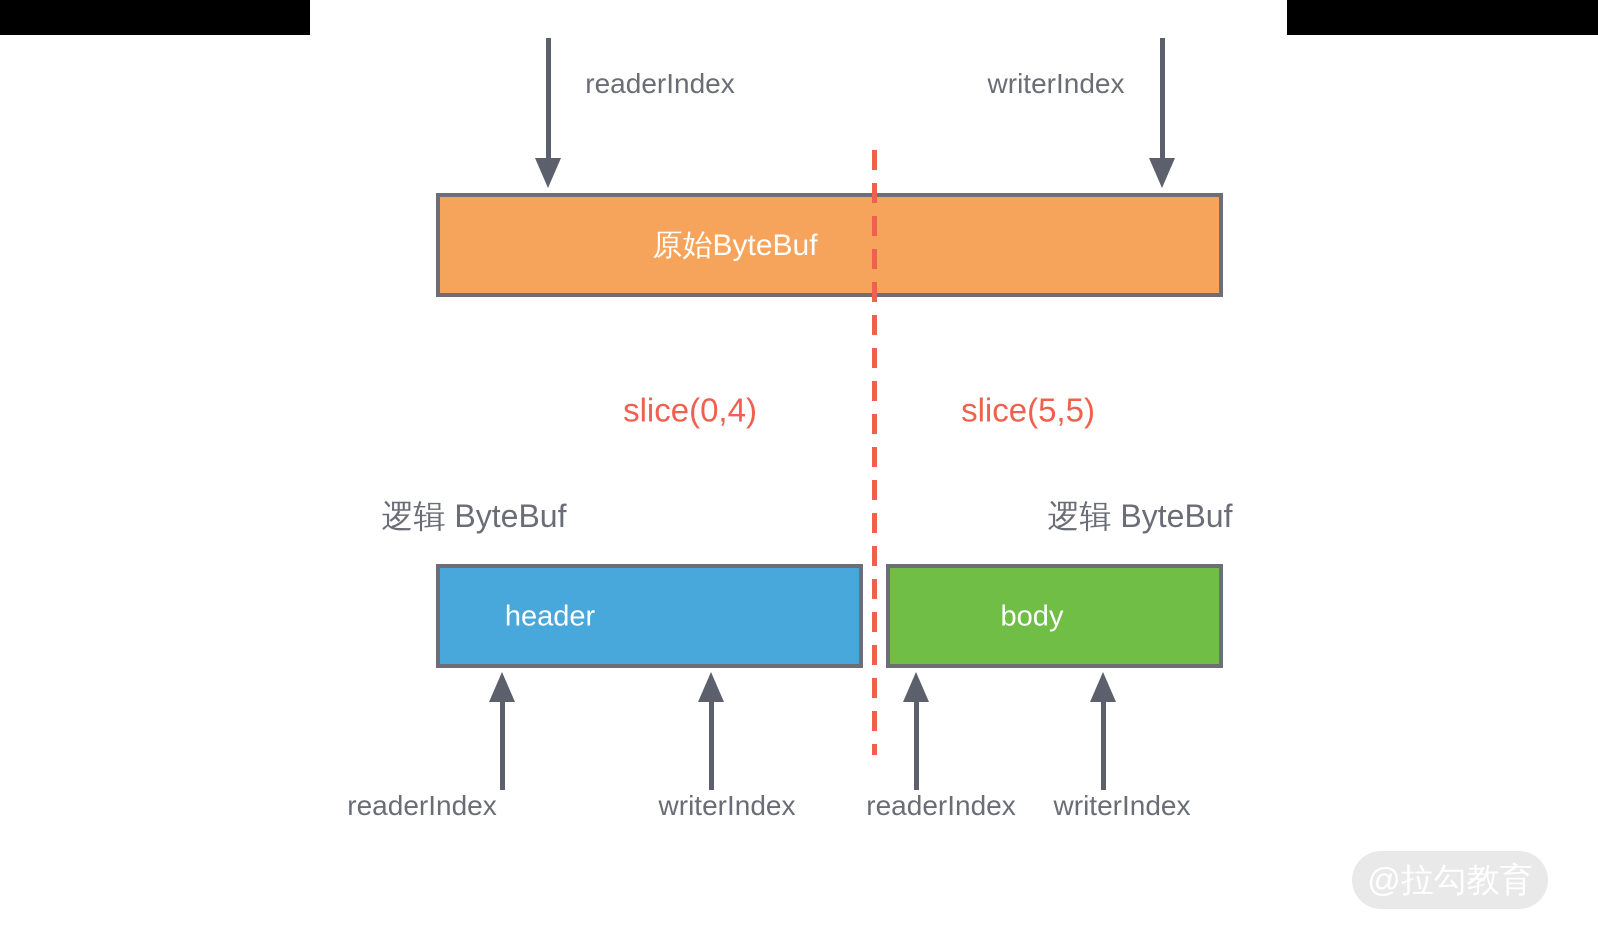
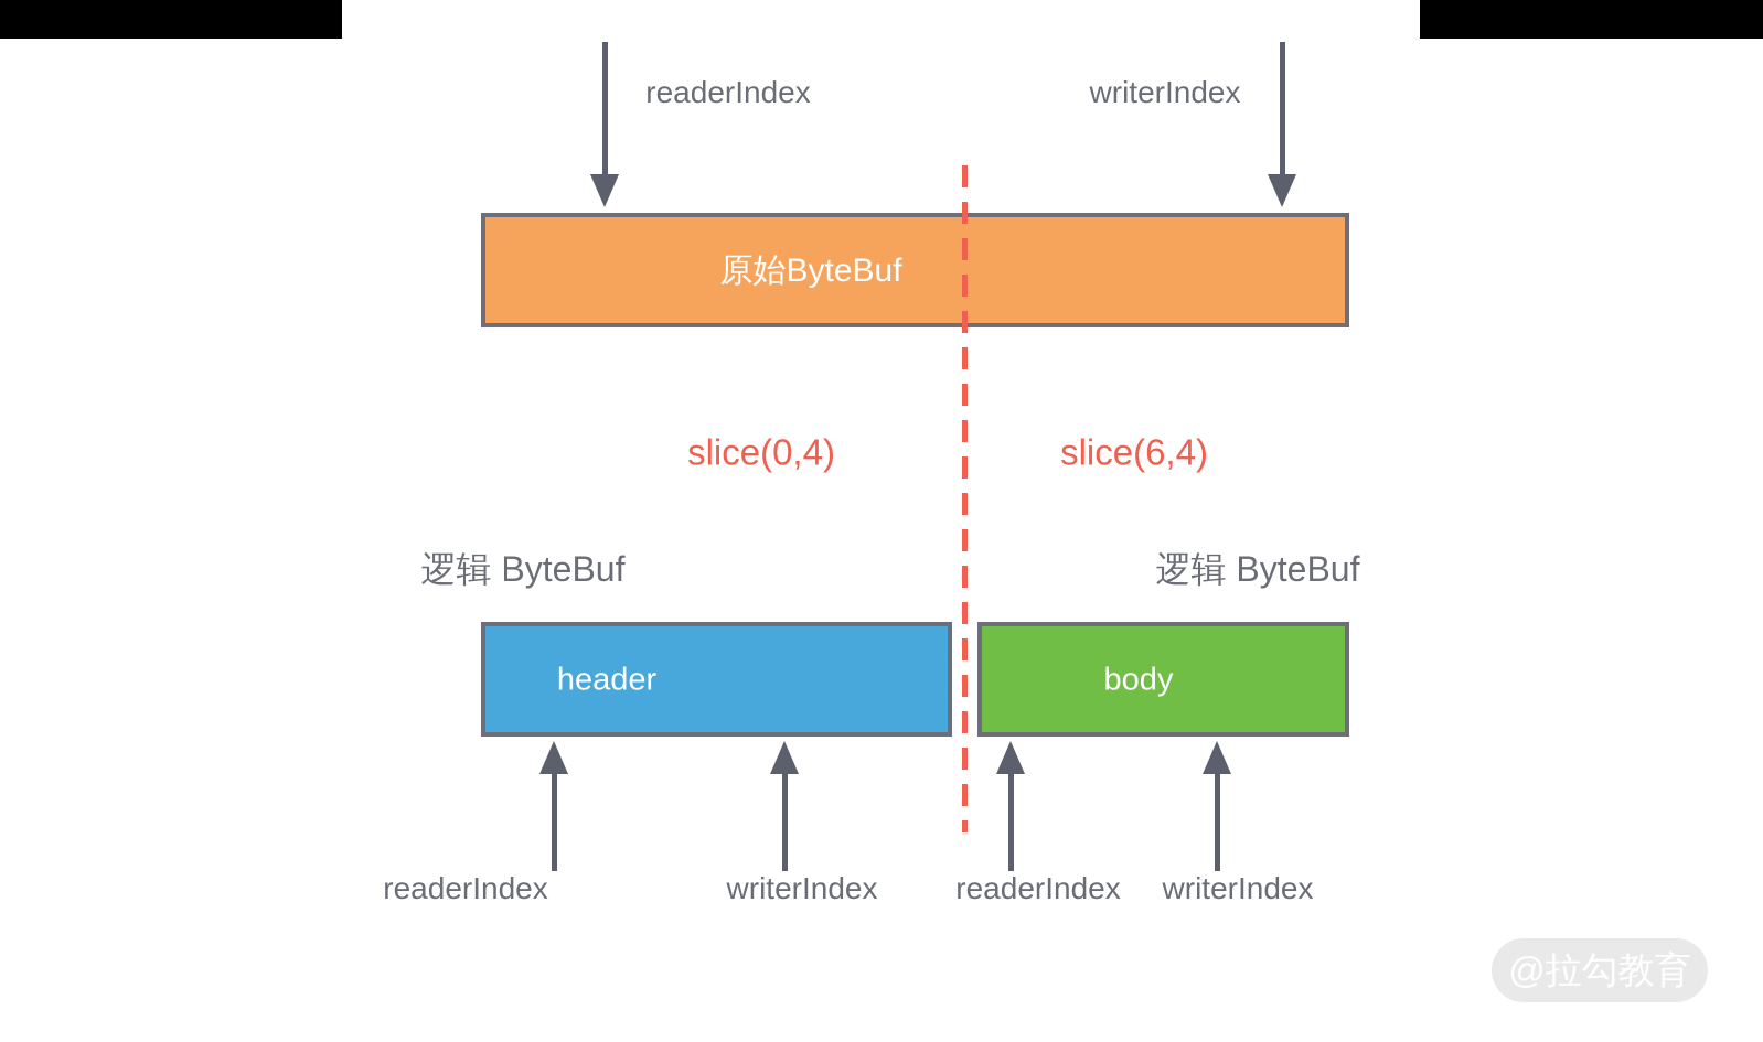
  readerIndex
  writerIndex
  原始ByteBuf
  slice(0,4)
- slice(5,5)
+ slice(6,4)
  逻辑 ByteBuf
  逻辑 ByteBuf
  header
  body
  readerIndex
  writerIndex
  readerIndex
  writerIndex
